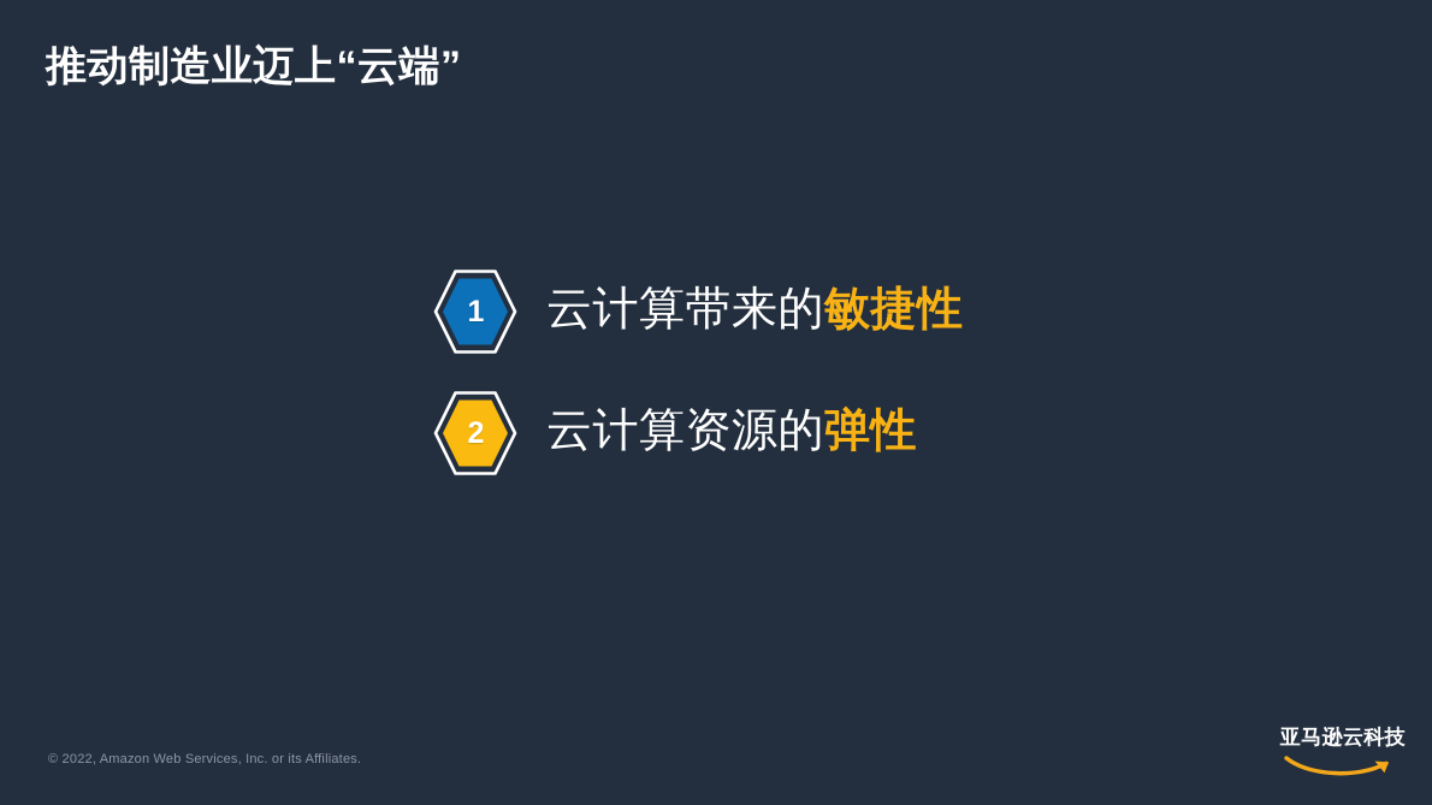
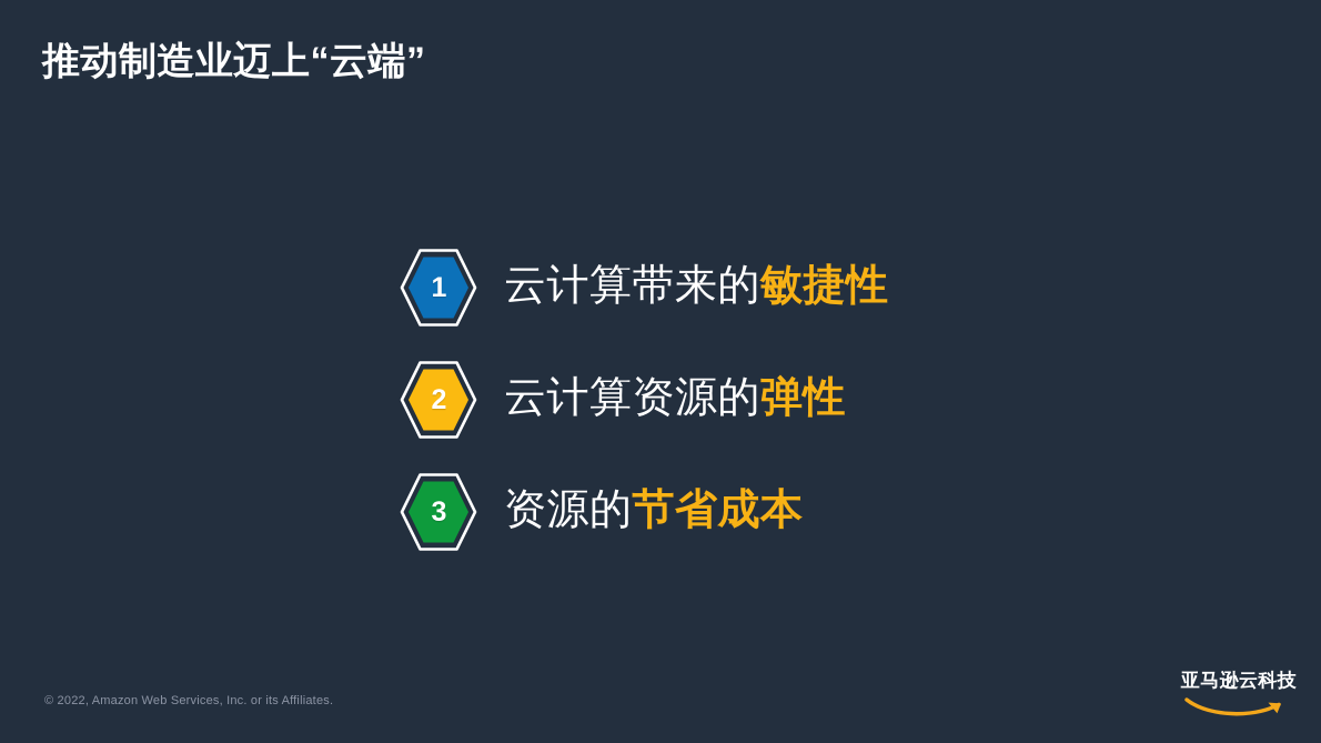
  推动制造业迈上“云端”
  1
  云计算带来的敏捷性
  2
  云计算资源的弹性
+ 3
+ 资源的节省成本
  © 2022, Amazon Web Services, Inc. or its Affiliates.
  亚马逊云科技
